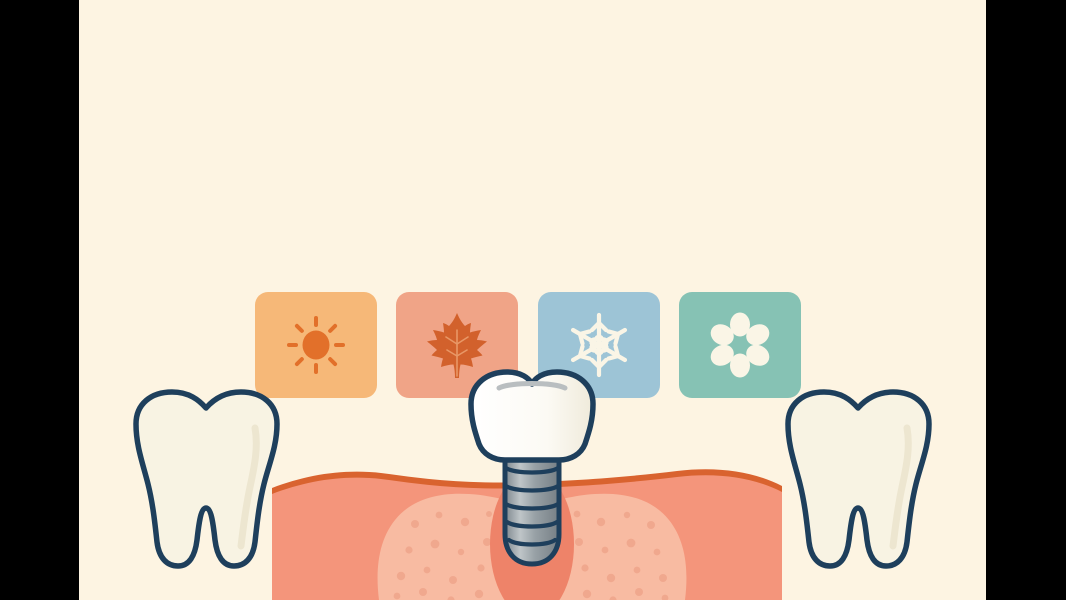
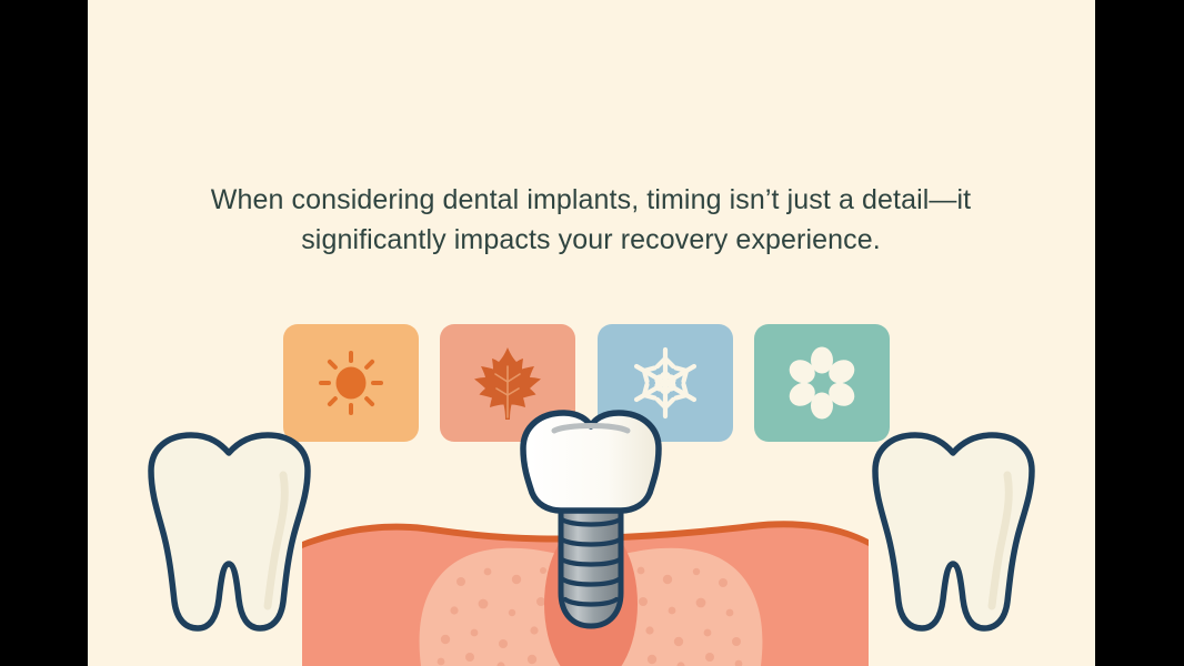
+ When considering dental implants, timing isn’t just a detail—it significantly impacts your recovery experience.
